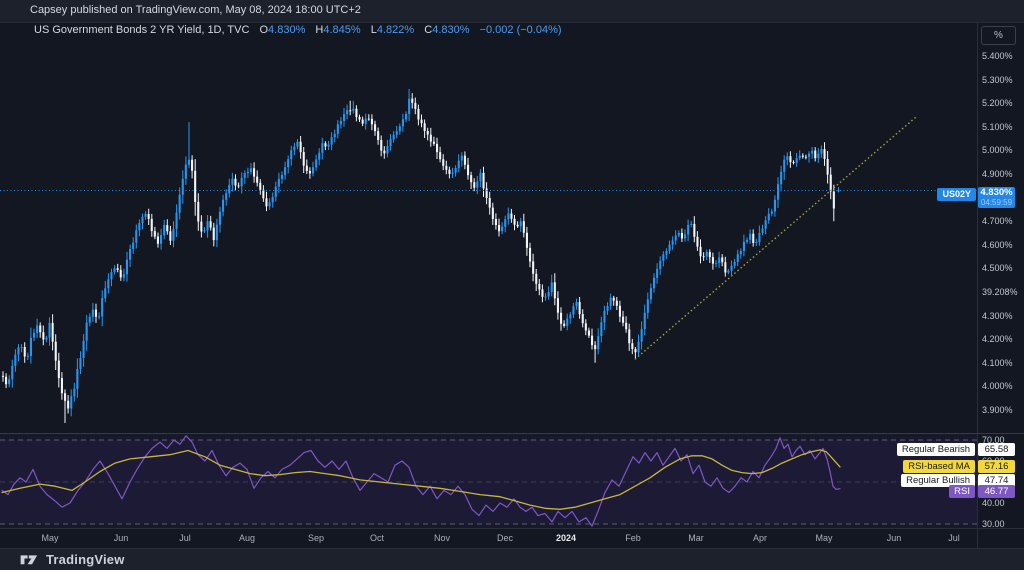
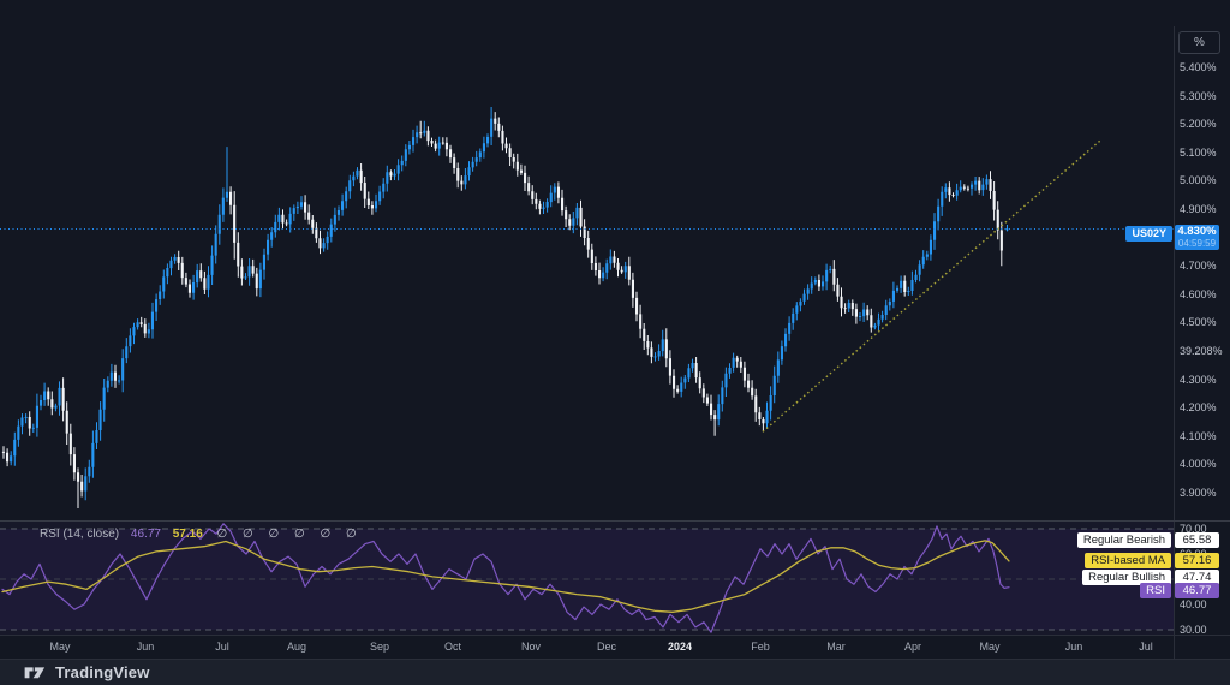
- Capsey published on TradingView.com, May 08, 2024 18:00 UTC+2
- US Government Bonds 2 YR Yield, 1D, TVC O4.830% H4.845% L4.822% C4.830% −0.002 (−0.04%)
  %
  5.400%
  5.300%
  5.200%
  5.100%
  5.000%
  4.900%
  4.700%
  4.600%
  4.500%
  39.208%
  4.300%
  4.200%
  4.100%
  4.000%
  3.900%
  May
  Jun
  Jul
  Aug
  Sep
  Oct
  Nov
  Dec
  2024
  Feb
  Mar
  Apr
  May
  Jun
  Jul
  70.00
  40.00
  30.00
  Regular Bearish
  65.58
  RSI-based MA
  57.16
  Regular Bullish
  47.74
  RSI
  46.77
  US02Y
  4.830%
  04:59:59
+ RSI (14, close) 46.77 57.16 ∅ ∅ ∅ ∅ ∅ ∅
  TradingView
